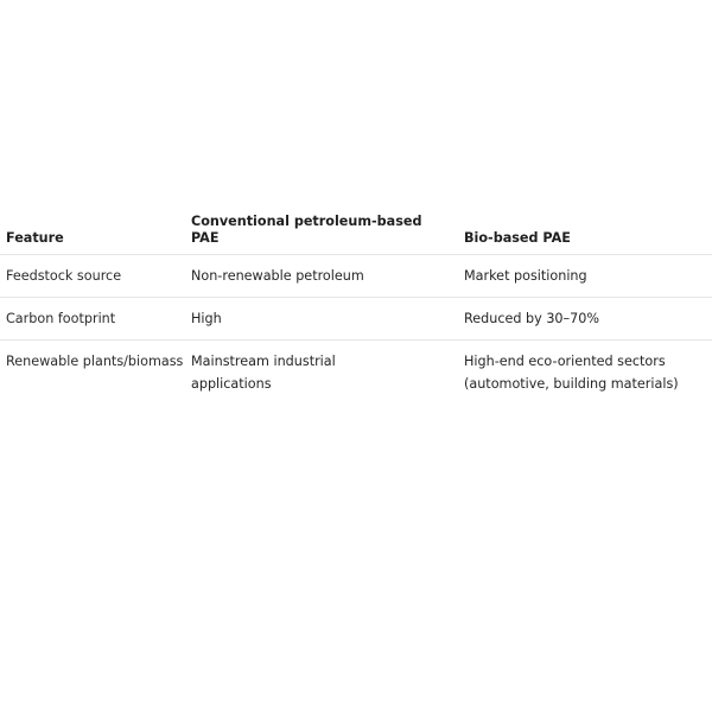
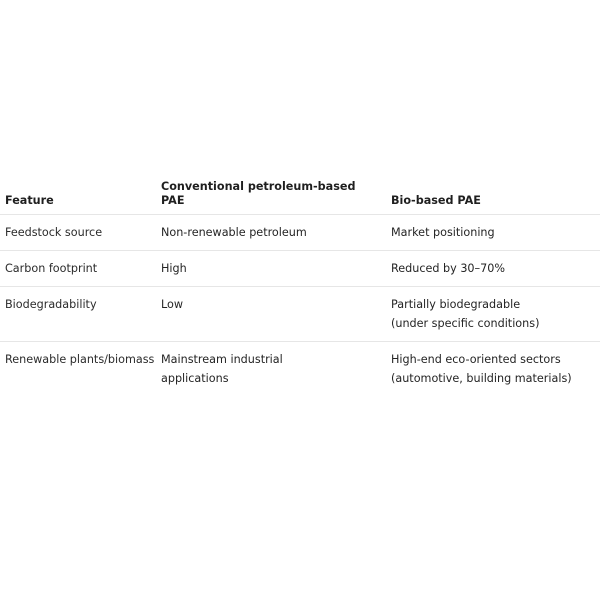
  Feature	Conventional petroleum-based PAE	Bio-based PAE
  Feedstock source	Non-renewable petroleum	Market positioning
  Carbon footprint	High	Reduced by 30–70%
+ Biodegradability	Low	Partially biodegradable (under specific conditions)
  Renewable plants/biomass	Mainstream industrial applications	High-end eco-oriented sectors (automotive, building materials)
